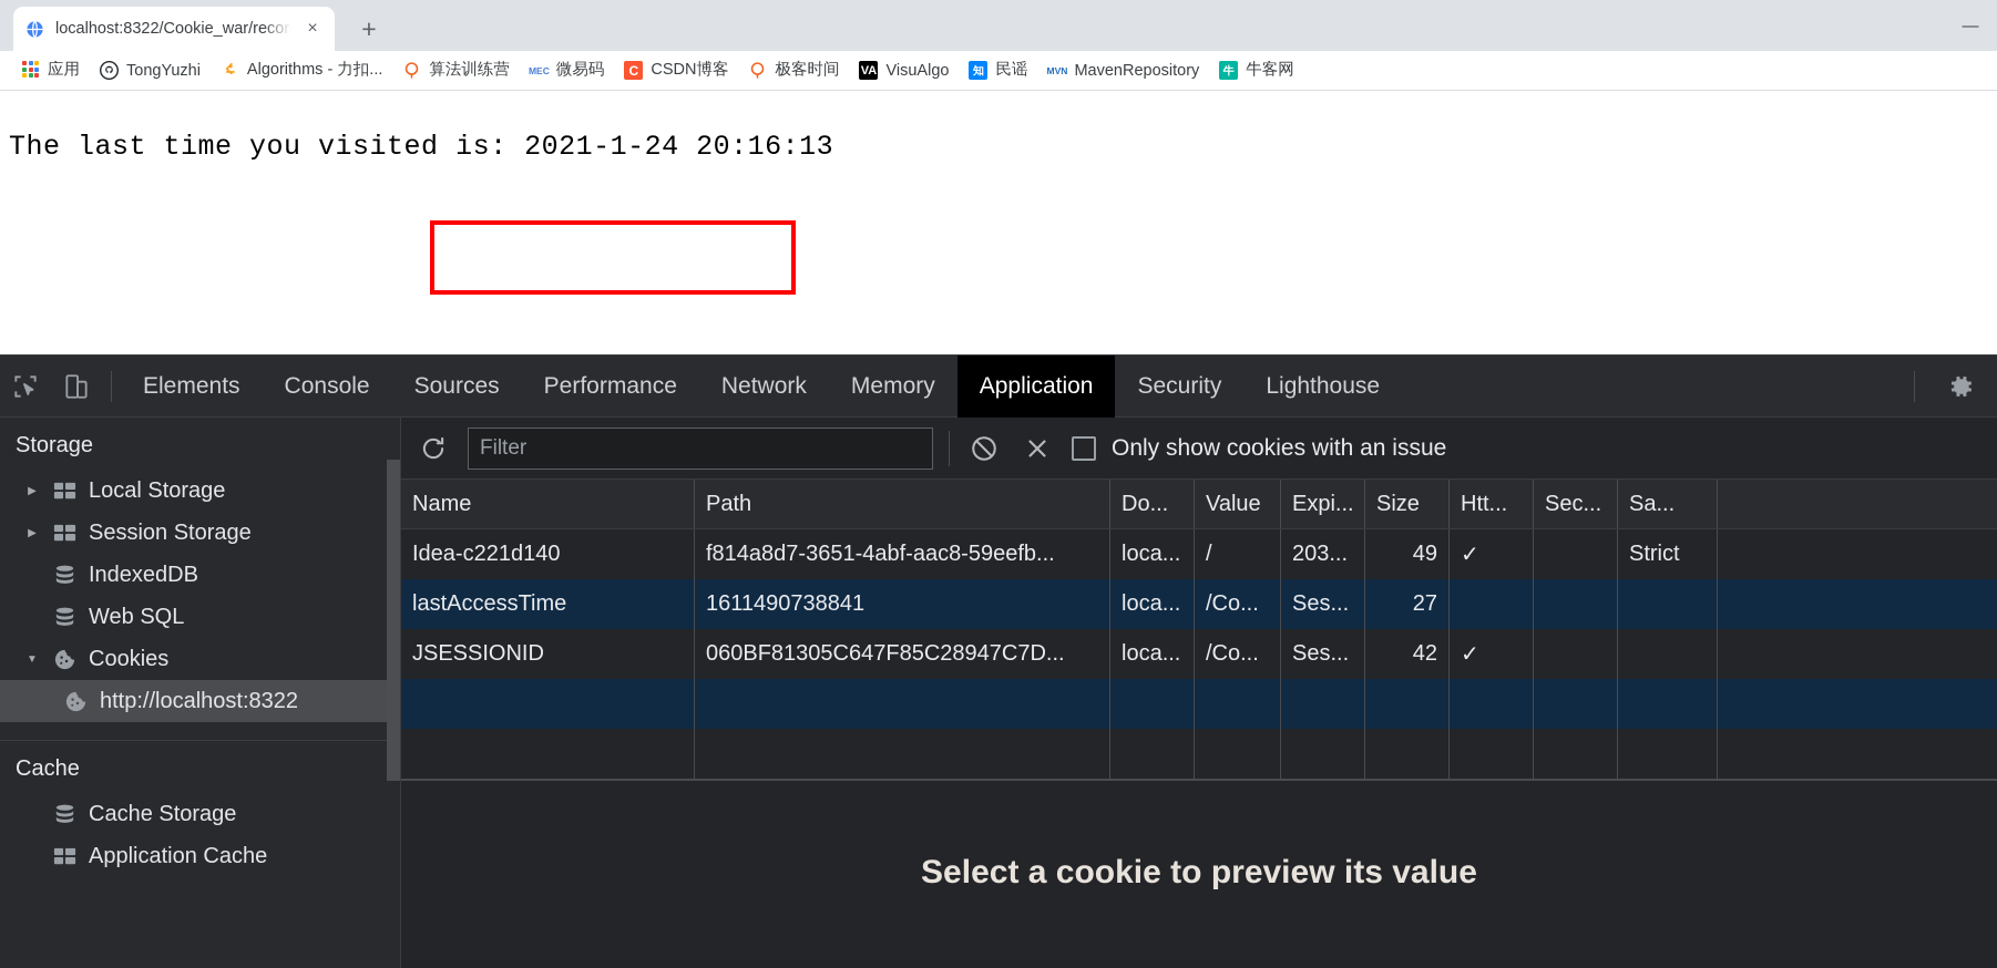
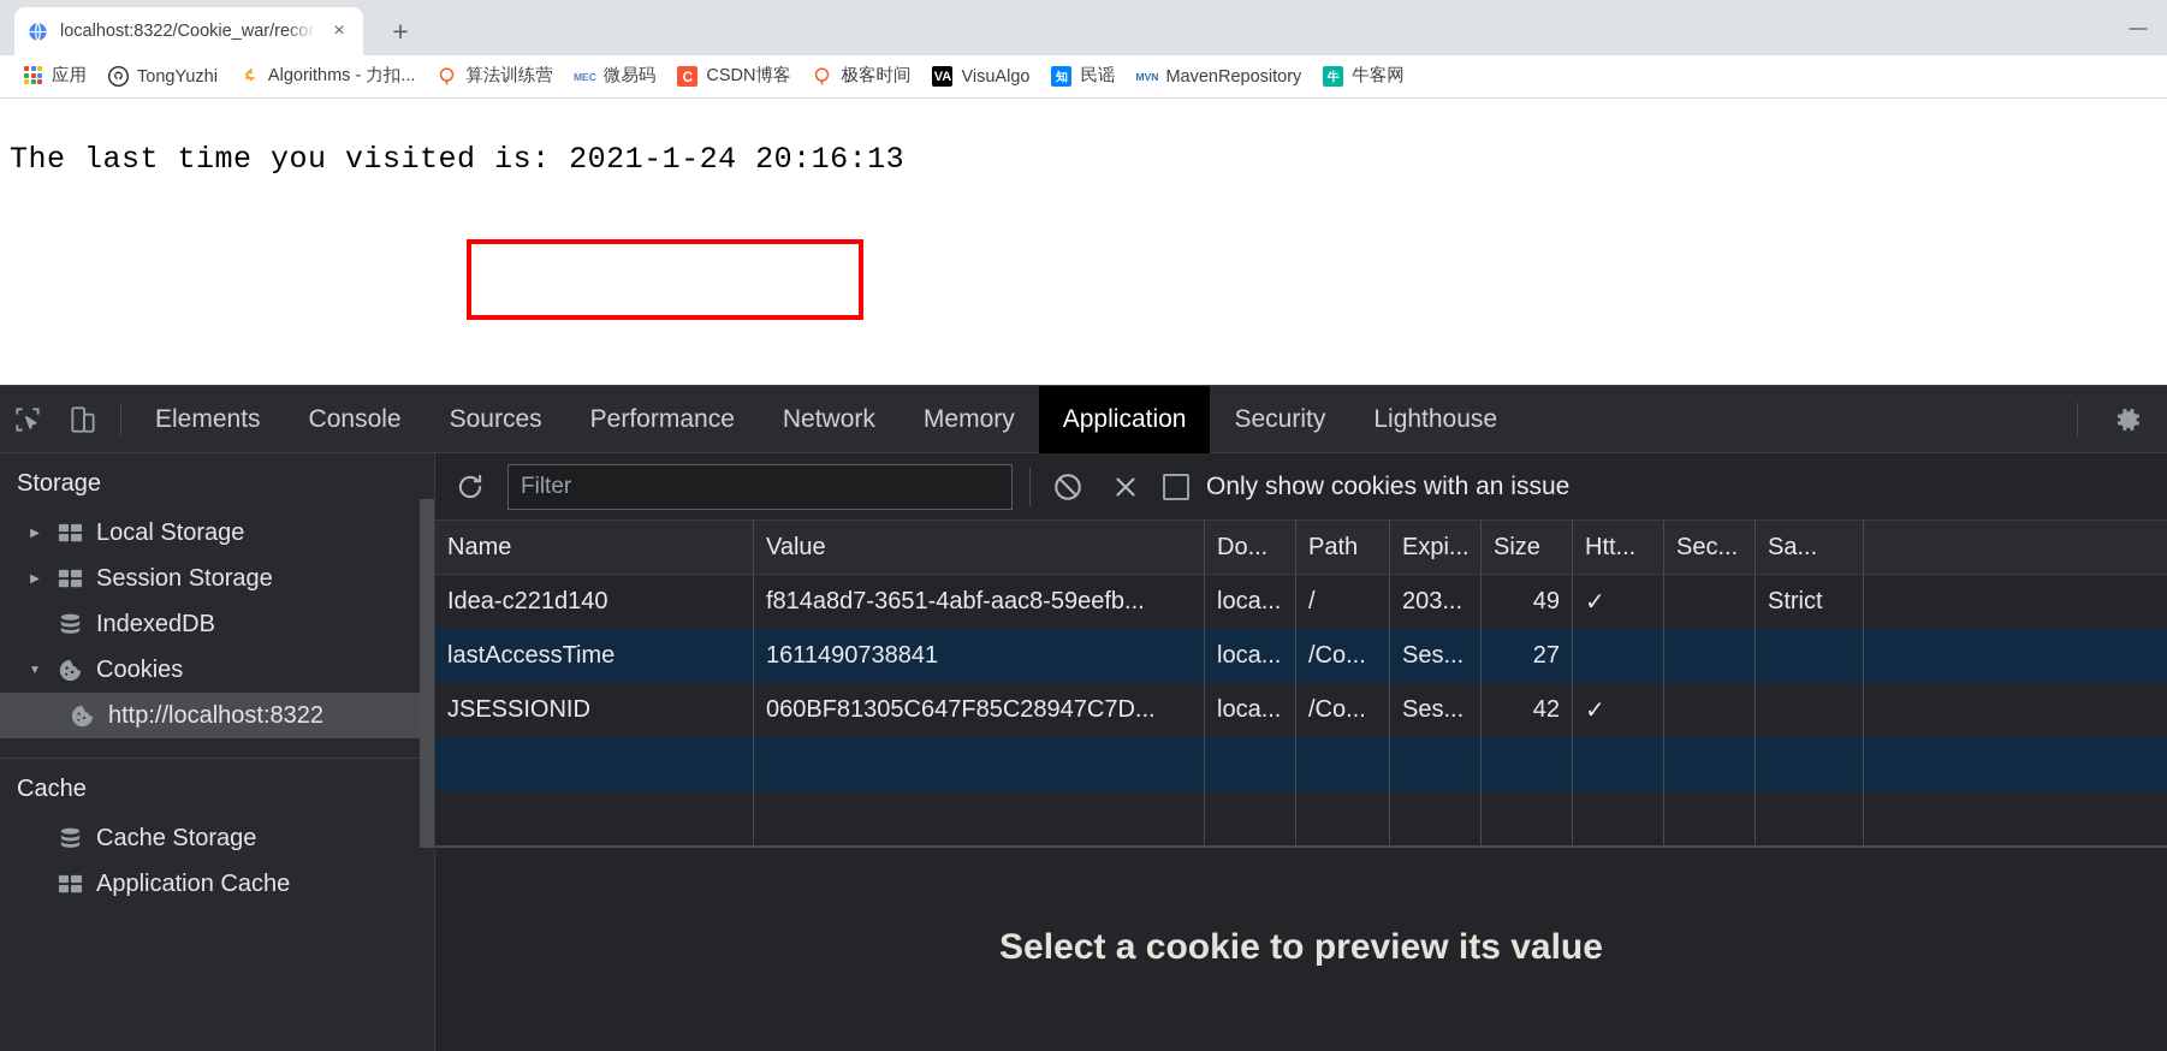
  localhost:8322/Cookie_war/recor
  ×
  +
  —
  应用
  TongYuzhi
  Algorithms - 力扣...
  算法训练营
  MEC
  微易码
  C
  CSDN博客
  极客时间
  VA
  VisuAlgo
  知
  民谣
  MVN
  MavenRepository
  牛
  牛客网
  The last time you visited is: 2021-1-24 20:16:13
  Elements
  Console
  Sources
  Performance
  Network
  Memory
  Application
  Security
  Lighthouse
  Storage
  ▶
  Local Storage
  ▶
  Session Storage
  IndexedDB
- Web SQL
  ▼
  Cookies
  http://localhost:8322
  Cache
  Cache Storage
  Application Cache
  Filter
  Only show cookies with an issue
  Name
- Path
+ Value
  Do...
- Value
+ Path
  Expi...
  Size
  Htt...
  Sec...
  Sa...
  Idea-c221d140
  f814a8d7-3651-4abf-aac8-59eefb...
  loca...
  /
  203...
  49
  ✓
  Strict
  lastAccessTime
  1611490738841
  loca...
  /Co...
  Ses...
  27
  JSESSIONID
  060BF81305C647F85C28947C7D...
  loca...
  /Co...
  Ses...
  42
  ✓
  Select a cookie to preview its value
